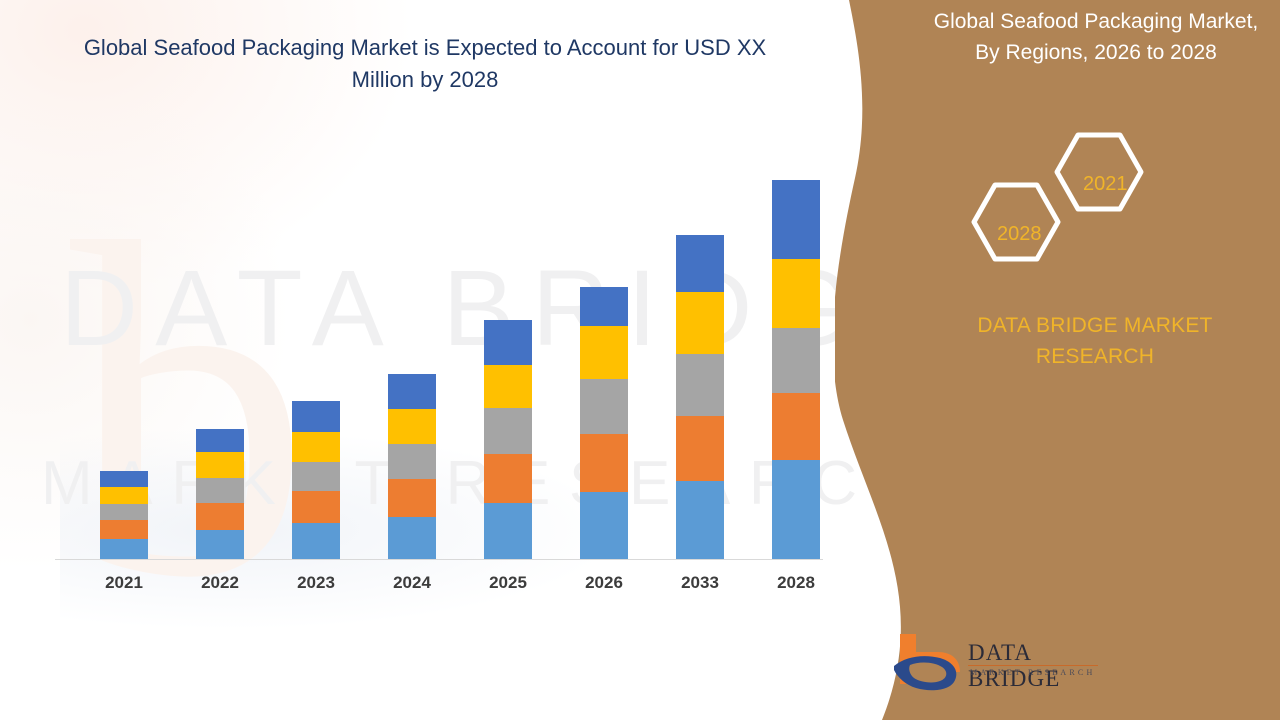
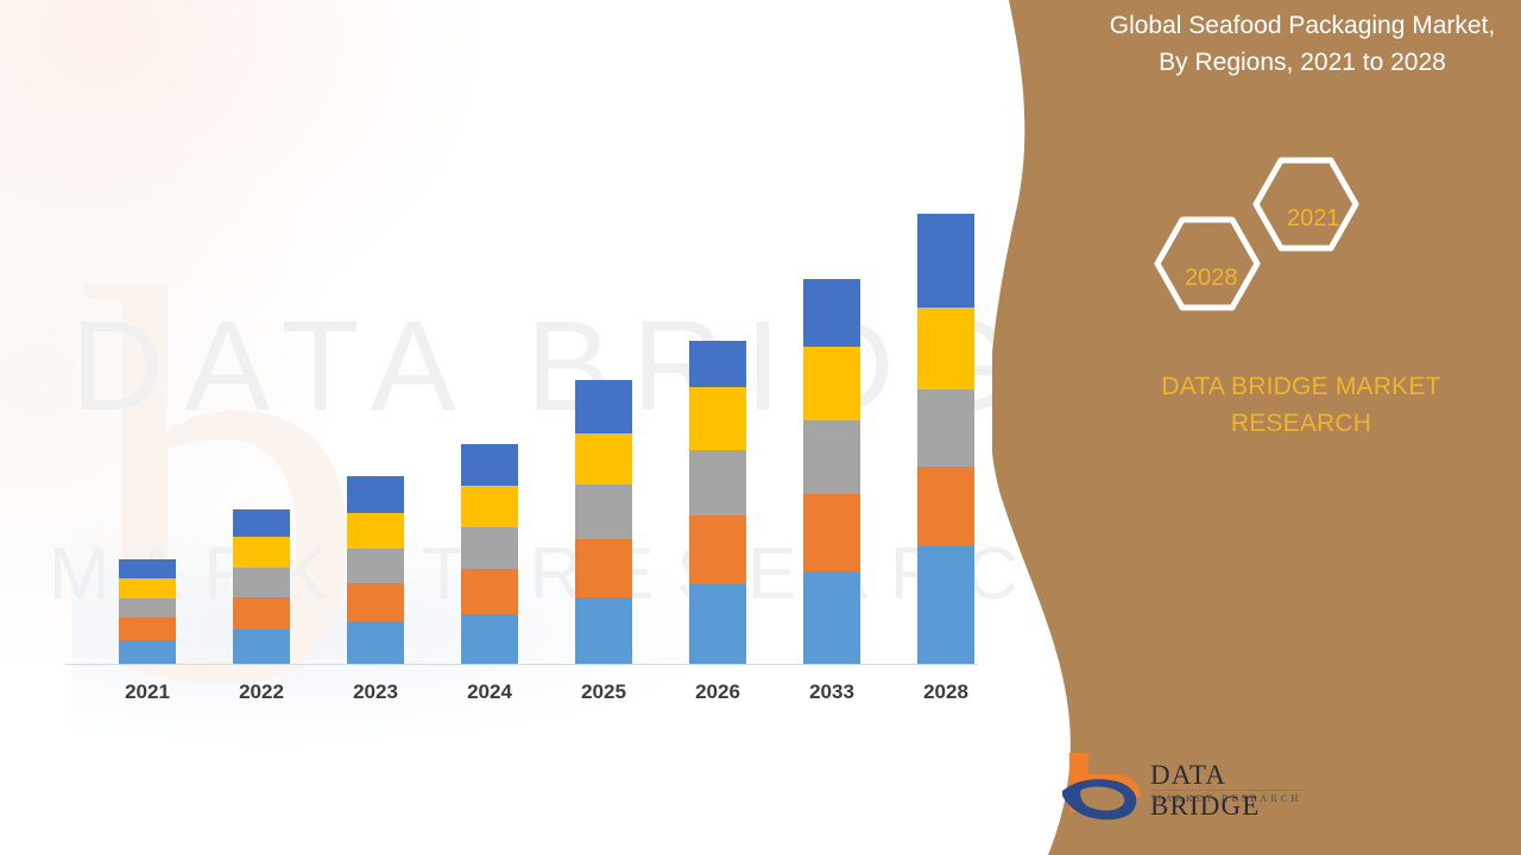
  b
  DATA BIG
- Global Seafood Packaging Market is Expected to Account for USD XX Million by 2028
  2021
  2022
  2023
  2024
  2025
  2026
  2033
  2028
- Global Seafood Packaging Market, By Regions, 2026 to 2028
+ Global Seafood Packaging Market, By Regions, 2021 to 2028
  2021
  2028
  DATA BRIDGE MARKET
  RESEARCH
  DATA BRIDGE
  MARKET RESEARCH
